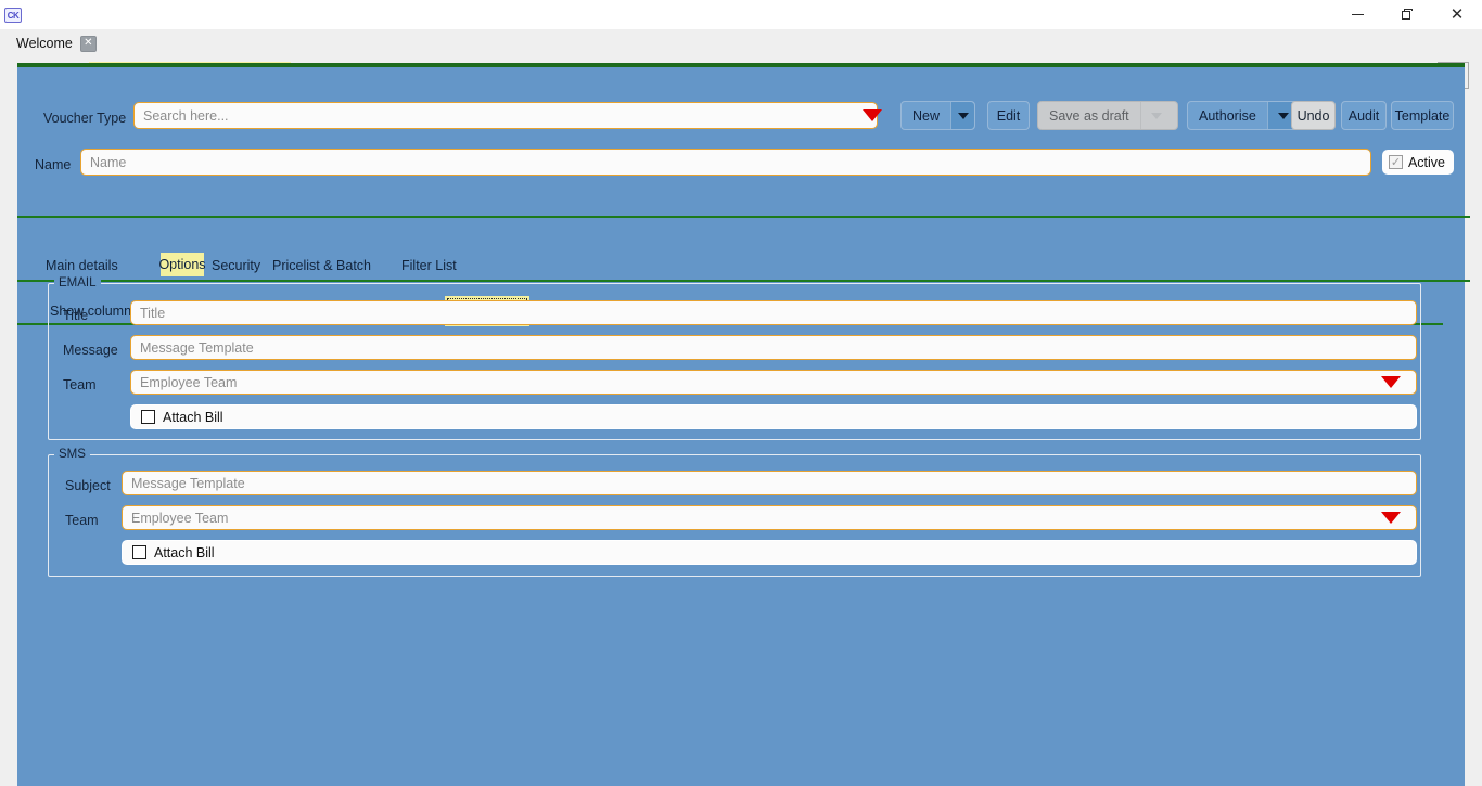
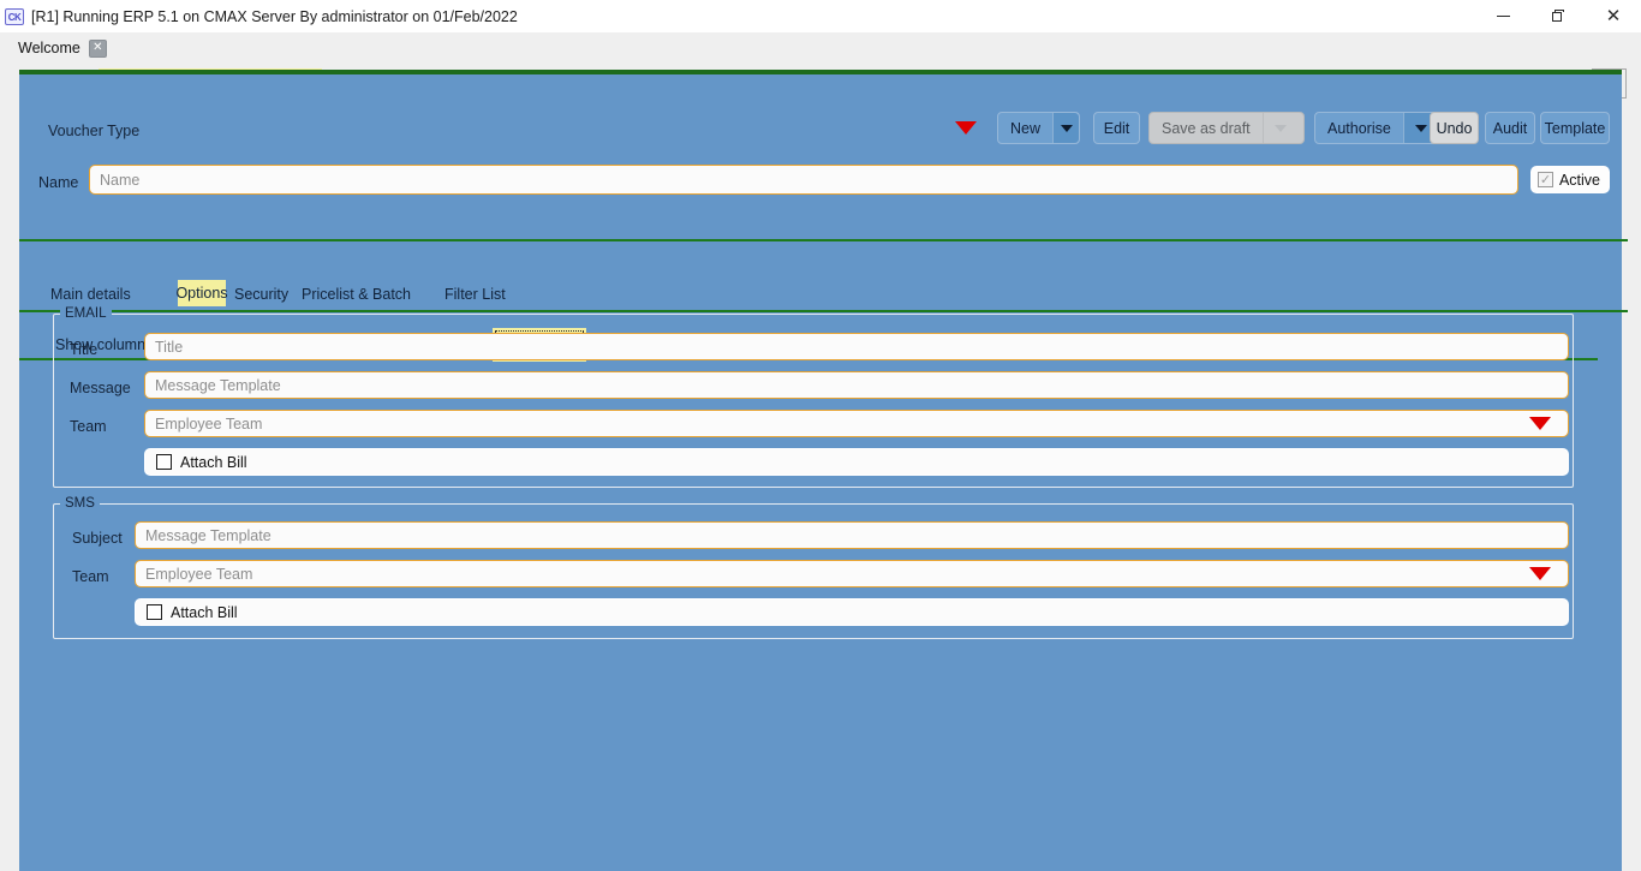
  CK
+ [R1] Running ERP 5.1 on CMAX Server By administrator on 01/Feb/2022
  ✕
  Welcome
  ✕
  Voucher Type
- Search here...
  New
  Edit
  Save as draft
  Authorise
  Undo
  Audit
  Template
  Name
  Name
  ✓
  Active
  Main details
  Security
  Options
  Pricelist & Batch
  Filter List
  Show column
  EMAIL
  Title
  Title
  Message
  Message Template
  Team
  Employee Team
  Attach Bill
  SMS
  Subject
  Message Template
  Team
  Employee Team
  Attach Bill
